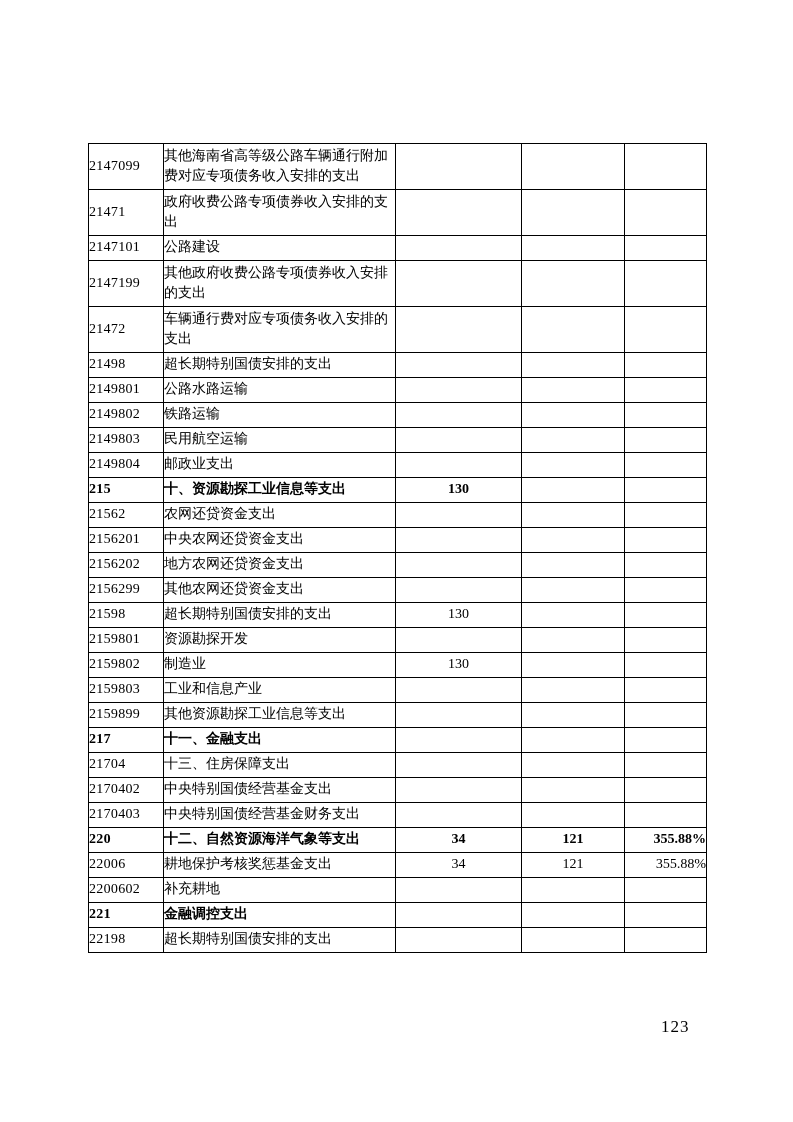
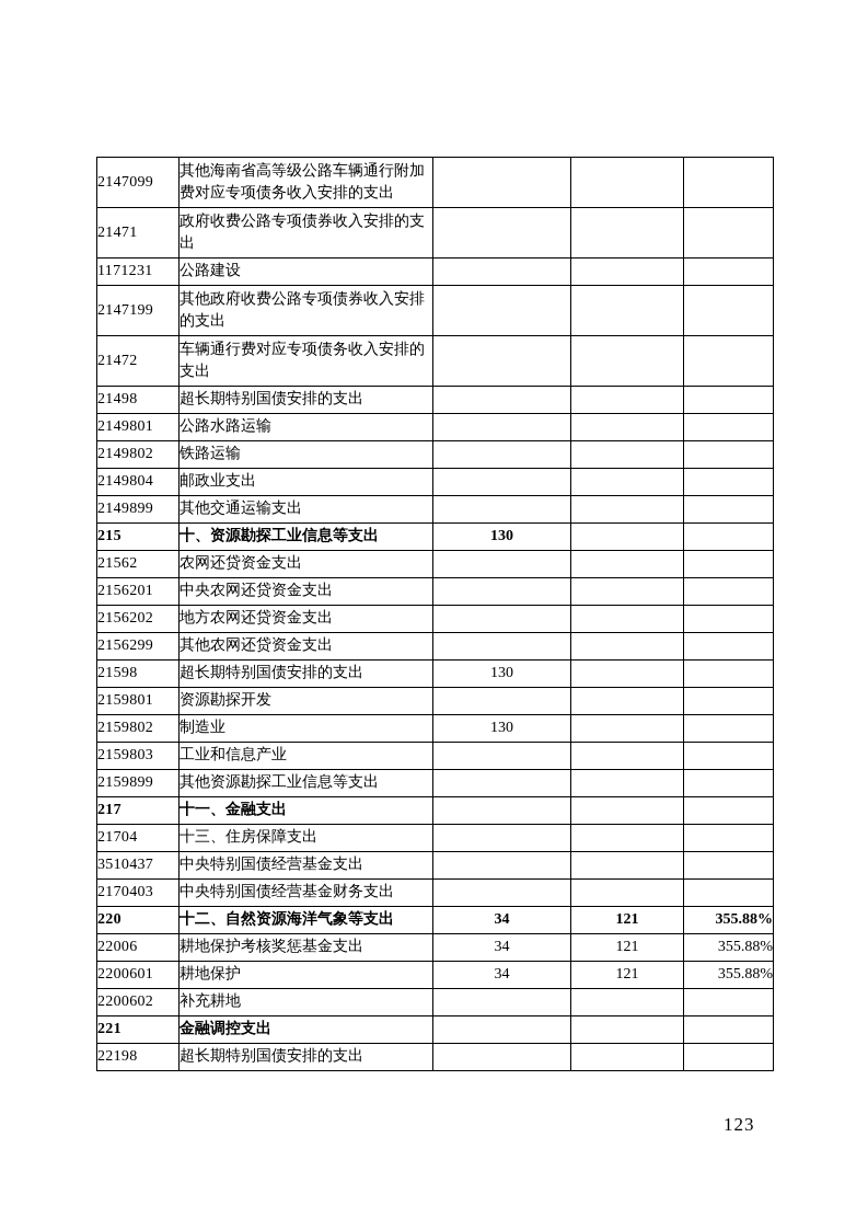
  2147099	其他海南省高等级公路车辆通行附加费对应专项债务收入安排的支出
  21471	政府收费公路专项债券收入安排的支出
- 2147101	公路建设
+ 1171231	公路建设
  2147199	其他政府收费公路专项债券收入安排的支出
  21472	车辆通行费对应专项债务收入安排的支出
  21498	超长期特别国债安排的支出
  2149801	公路水路运输
  2149802	铁路运输
- 2149803	民用航空运输
  2149804	邮政业支出
+ 2149899	其他交通运输支出
  215	十、资源勘探工业信息等支出	130
  21562	农网还贷资金支出
  2156201	中央农网还贷资金支出
  2156202	地方农网还贷资金支出
  2156299	其他农网还贷资金支出
  21598	超长期特别国债安排的支出	130
  2159801	资源勘探开发
  2159802	制造业	130
  2159803	工业和信息产业
  2159899	其他资源勘探工业信息等支出
  217	十一、金融支出
  21704	十三、住房保障支出
- 2170402	中央特别国债经营基金支出
+ 3510437	中央特别国债经营基金支出
  2170403	中央特别国债经营基金财务支出
  220	十二、自然资源海洋气象等支出	34	121	355.88%
  22006	耕地保护考核奖惩基金支出	34	121	355.88%
+ 2200601	耕地保护	34	121	355.88%
  2200602	补充耕地
  221	金融调控支出
  22198	超长期特别国债安排的支出
  123
